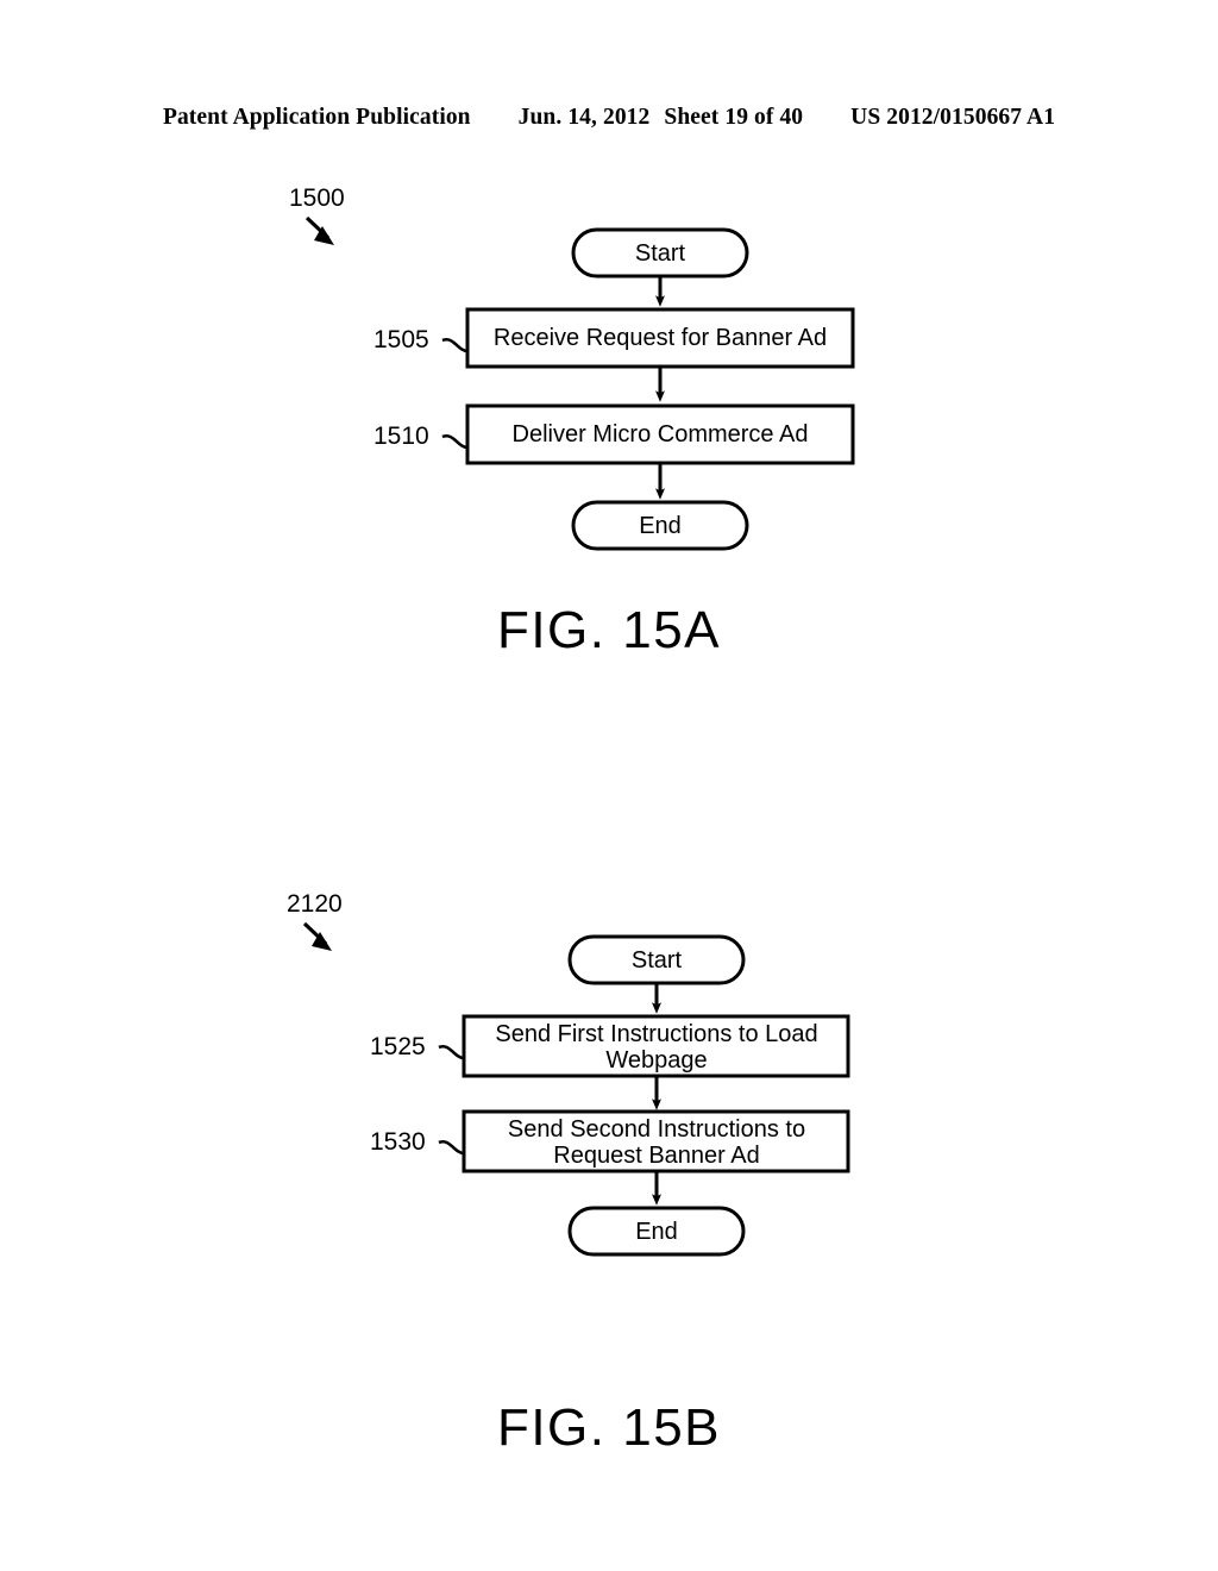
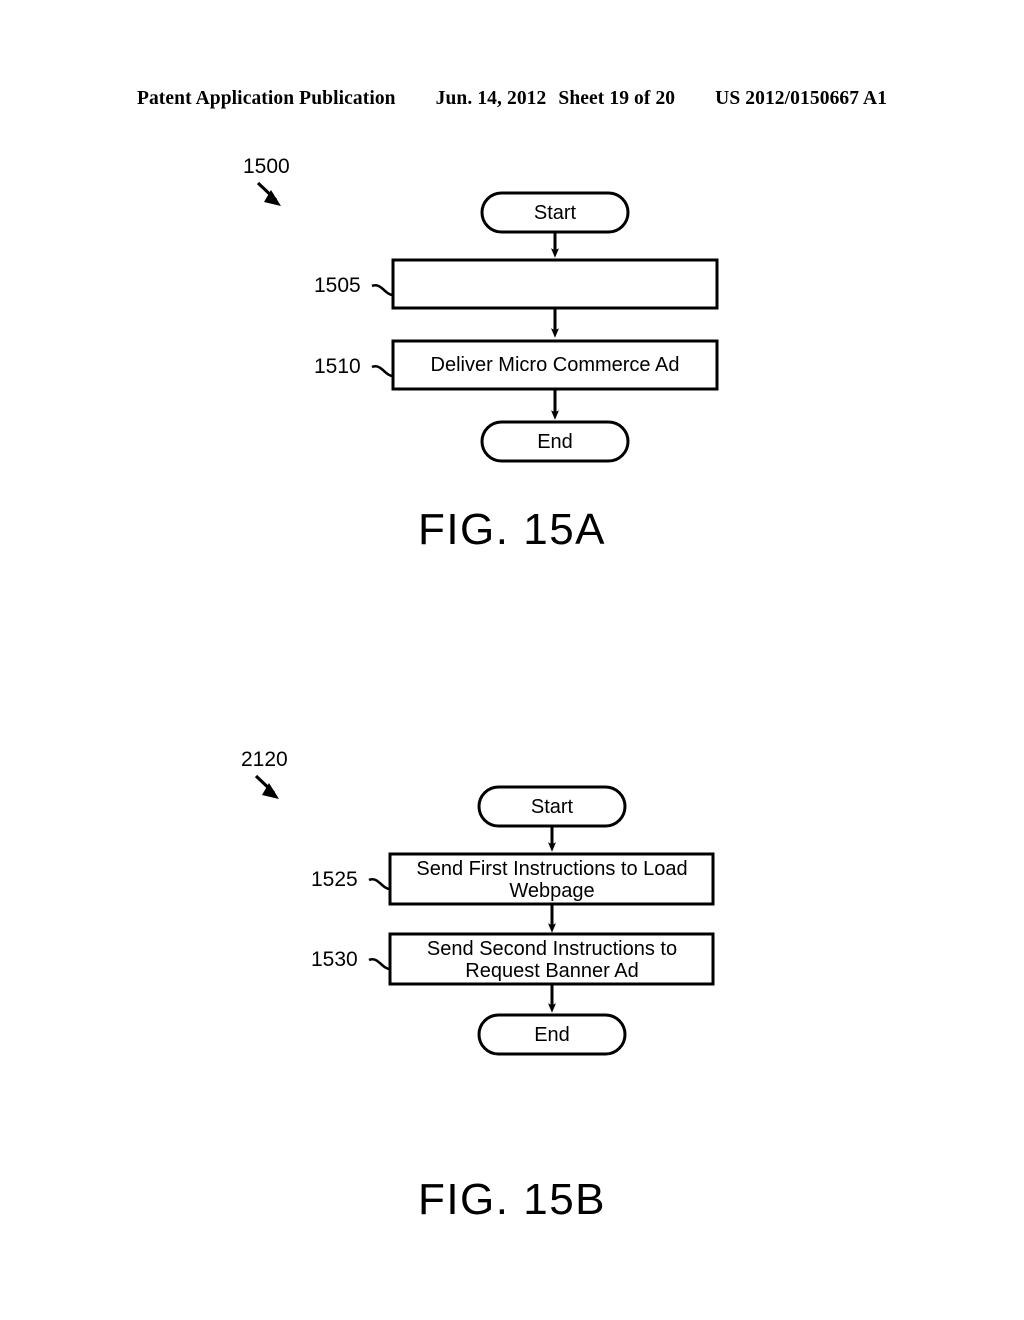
  Patent Application Publication
  Jun. 14, 2012
- Sheet 19 of 40
+ Sheet 19 of 20
  US 2012/0150667 A1
  1500
  Start
- Receive Request for Banner Ad
  1505
  Deliver Micro Commerce Ad
  1510
  End
  FIG. 15A
  2120
  Start
  Send First Instructions to Load
  Webpage
  1525
  Send Second Instructions to
  Request Banner Ad
  1530
  End
  FIG. 15B
